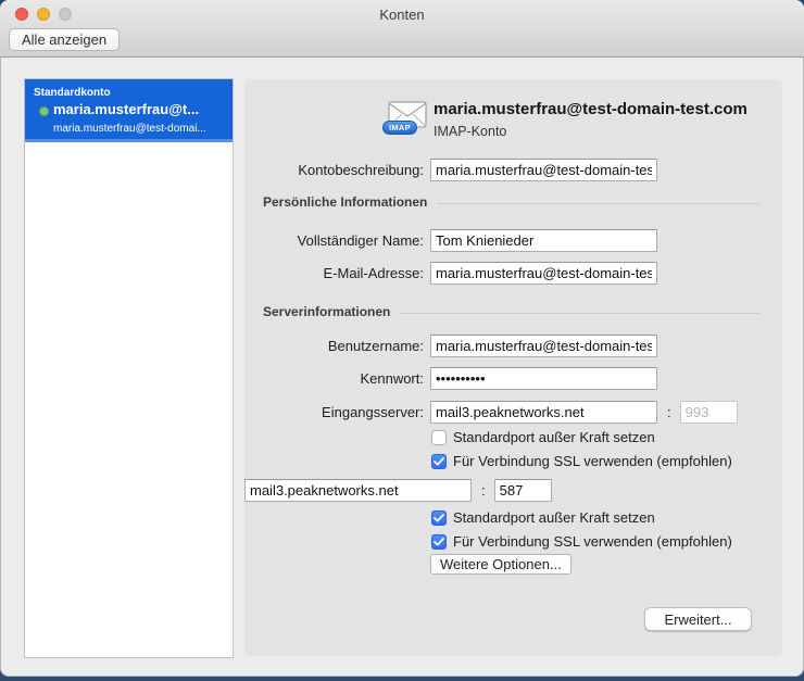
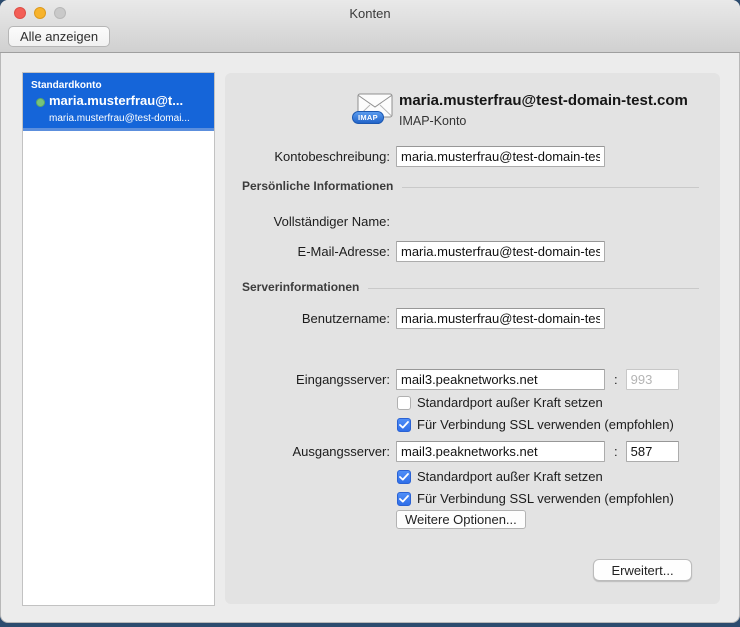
  Konten
  Alle anzeigen
  Standardkonto
  maria.musterfrau@t...
  maria.musterfrau@test-domai...
  IMAP
  maria.musterfrau@test-domain-test.com
  IMAP-Konto
  Kontobeschreibung:
  maria.musterfrau@test-domain-tes
  Persönliche Informationen
  Vollständiger Name:
- Tom Knienieder
  E-Mail-Adresse:
  maria.musterfrau@test-domain-tes
  Serverinformationen
  Benutzername:
  maria.musterfrau@test-domain-tes
- Kennwort:
- ••••••••••
  Eingangsserver:
  mail3.peaknetworks.net
  :
  993
  Standardport außer Kraft setzen
  Für Verbindung SSL verwenden (empfohlen)
+ Ausgangsserver:
  mail3.peaknetworks.net
  :
  587
  Standardport außer Kraft setzen
  Für Verbindung SSL verwenden (empfohlen)
  Weitere Optionen...
  Erweitert...
